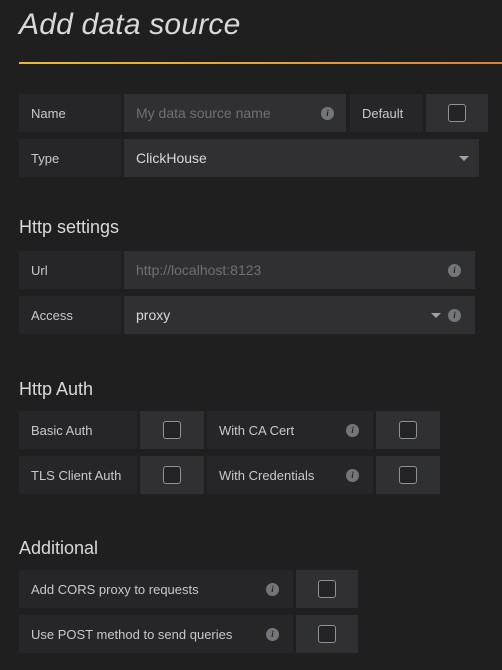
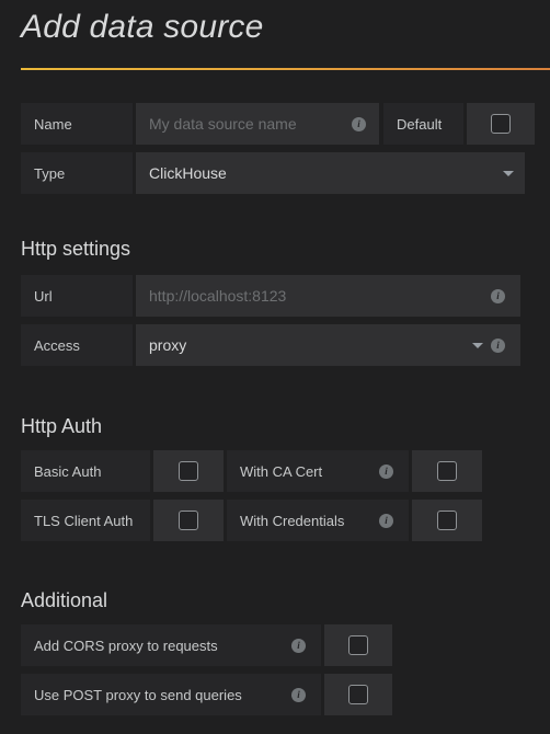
  Add data source
  Name
  My data source name
  i
  Default
  Type
  ClickHouse
  Http settings
  Url
  http://localhost:8123
  i
  Access
  proxy
  i
  Http Auth
  Basic Auth
  With CA Cert
  i
  TLS Client Auth
  With Credentials
  i
  Additional
  Add CORS proxy to requests
  i
- Use POST method to send queries
+ Use POST proxy to send queries
  i
